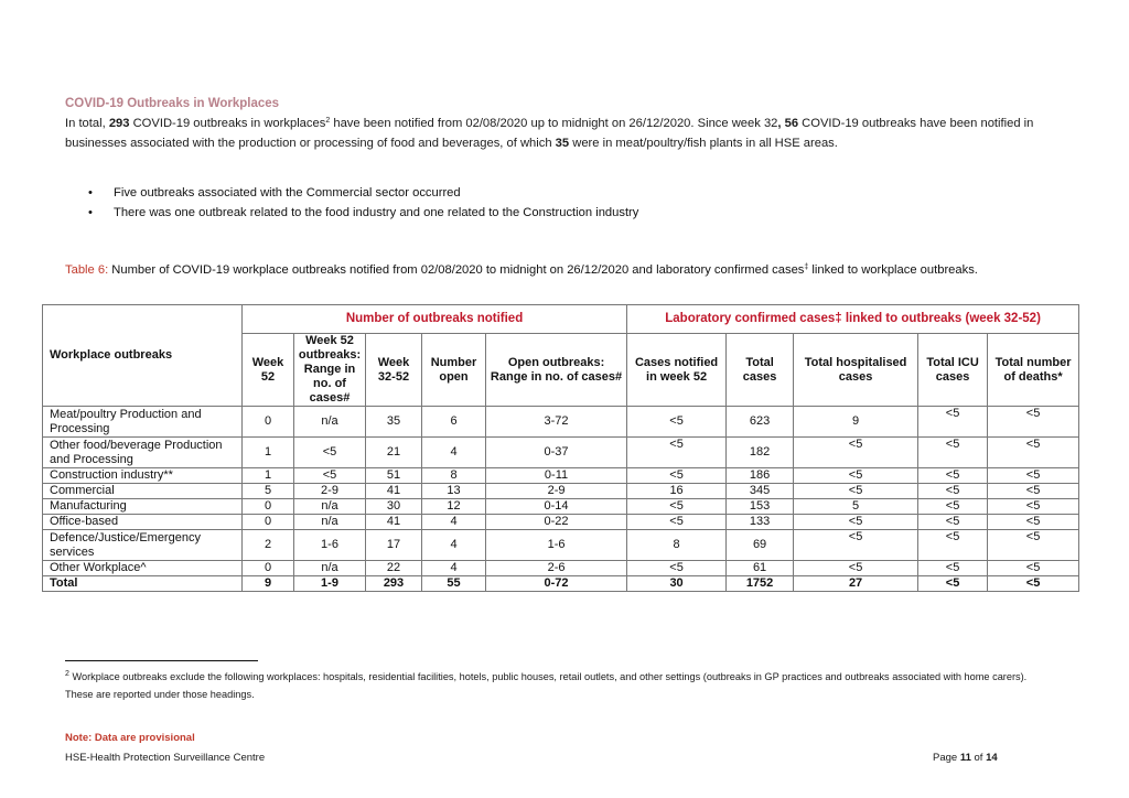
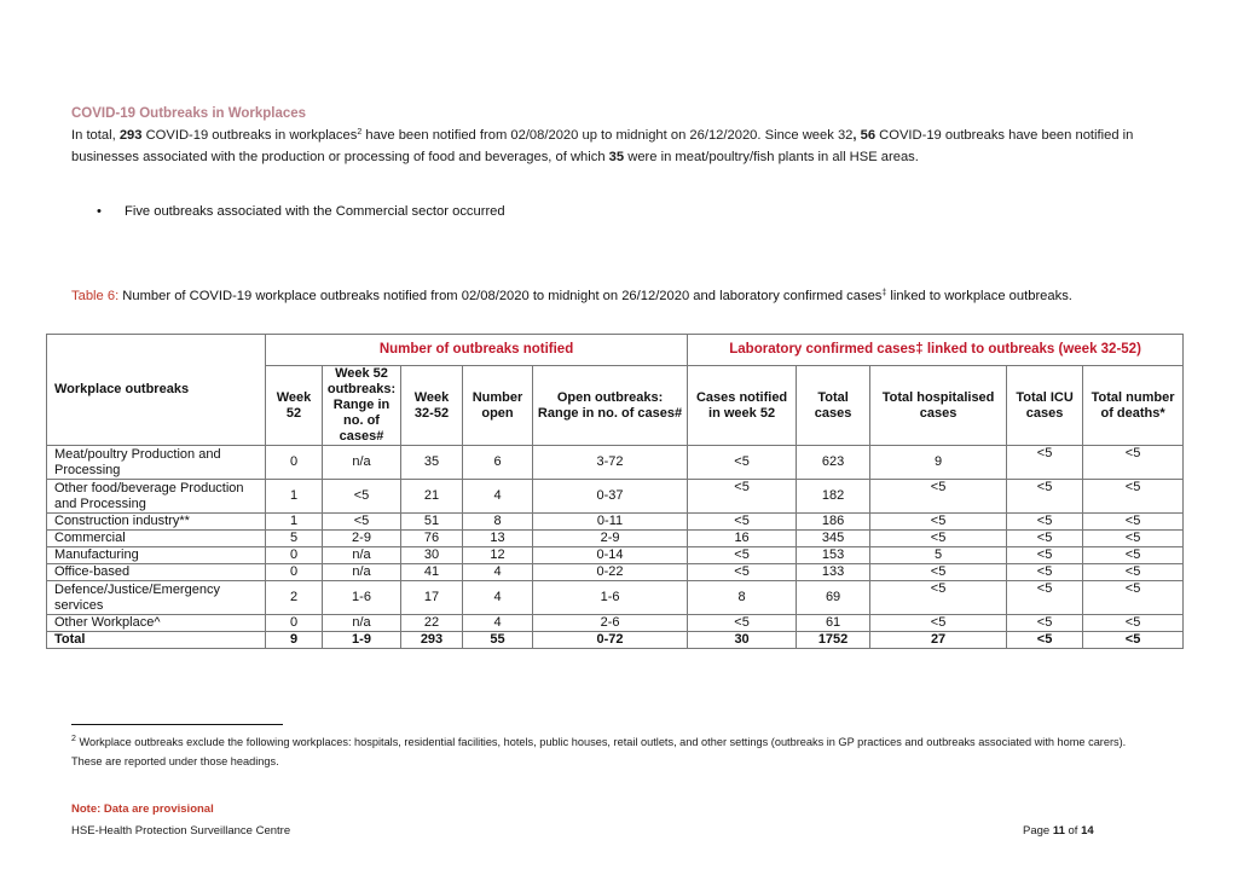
  COVID-19 Outbreaks in Workplaces
  In total, 293 COVID-19 outbreaks in workplaces have been notified from 02/08/2020 up to midnight on 26/12/2020. Since week 32, 56 COVID-19 outbreaks have been notified in businesses associated with the production or processing of food and beverages, of which 35 were in meat/poultry/fish plants in all HSE areas.
  Five outbreaks associated with the Commercial sector occurred
- There was one outbreak related to the food industry and one related to the Construction industry
  Table 6: Number of COVID-19 workplace outbreaks notified from 02/08/2020 to midnight on 26/12/2020 and laboratory confirmed cases linked to workplace outbreaks.
  Workplace outbreaks	Number of outbreaks notified	Laboratory confirmed cases‡ linked to outbreaks (week 32-52)
  Week 52	Week 52 outbreaks: Range in no. of cases#	Week 32-52	Number open	Open outbreaks: Range in no. of cases#	Cases notified in week 52	Total cases	Total hospitalised cases	Total ICU cases	Total number of deaths*
  Meat/poultry Production and Processing	0	n/a	35	6	3-72	<5	623	9	<5	<5
  Other food/beverage Production and Processing	1	<5	21	4	0-37	<5	182	<5	<5	<5
  Construction industry**	1	<5	51	8	0-11	<5	186	<5	<5	<5
- Commercial	5	2-9	41	13	2-9	16	345	<5	<5	<5
+ Commercial	5	2-9	76	13	2-9	16	345	<5	<5	<5
  Manufacturing	0	n/a	30	12	0-14	<5	153	5	<5	<5
  Office-based	0	n/a	41	4	0-22	<5	133	<5	<5	<5
  Defence/Justice/Emergency services	2	1-6	17	4	1-6	8	69	<5	<5	<5
  Other Workplace^	0	n/a	22	4	2-6	<5	61	<5	<5	<5
  Total	9	1-9	293	55	0-72	30	1752	27	<5	<5
  Workplace outbreaks exclude the following workplaces: hospitals, residential facilities, hotels, public houses, retail outlets, and other settings (outbreaks in GP practices and outbreaks associated with home carers). These are reported under those headings.
  Note: Data are provisional
  HSE-Health Protection Surveillance Centre
  Page 11 of 14
